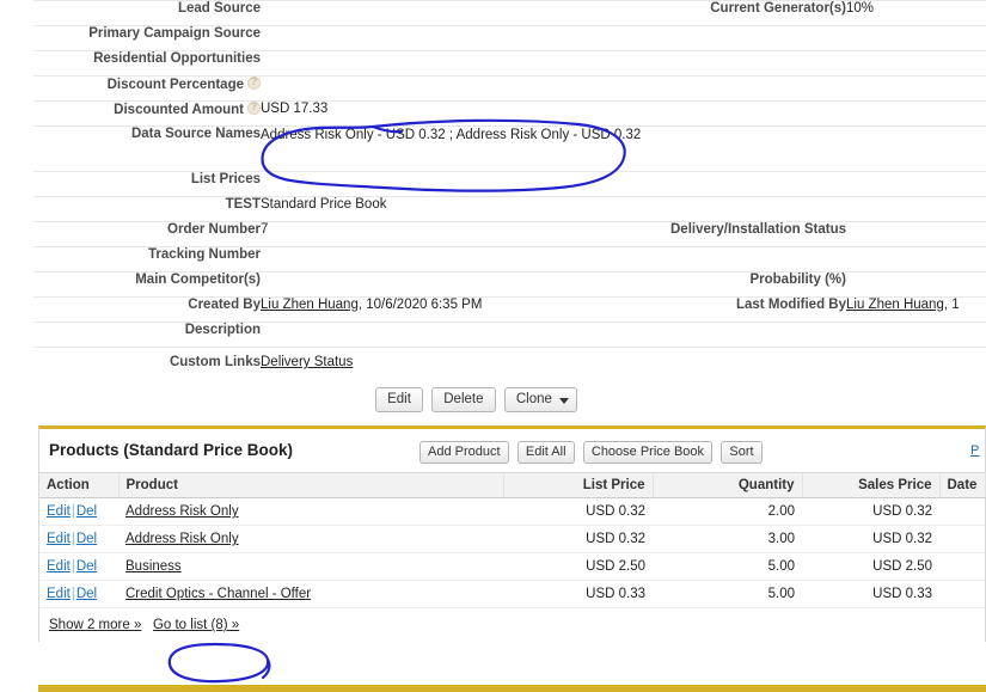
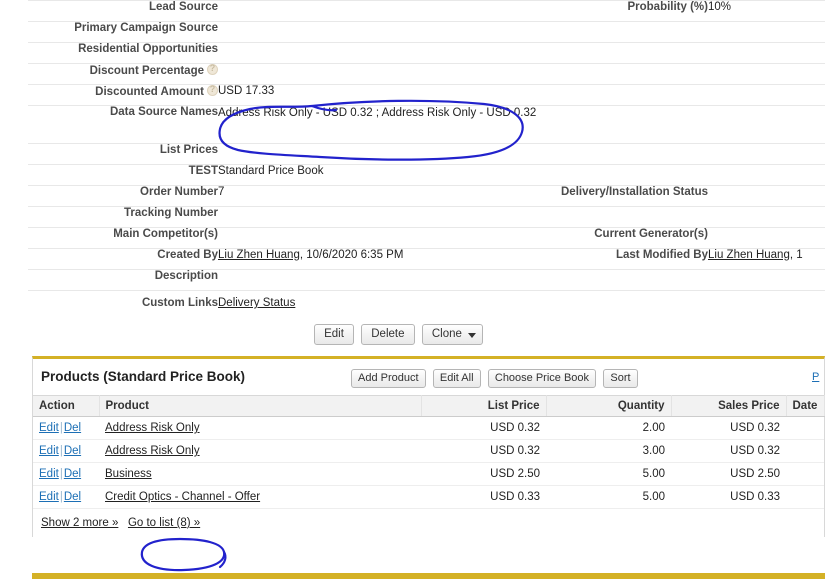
- Lead Source		Current Generator(s)	10%
+ Lead Source		Probability (%)	10%
  Primary Campaign Source
  Residential Opportunities
  Discount Percentage
  Discounted Amount	USD 17.33
  Data Source Names	Adress Risk Only - USD 0.32 ; Address Risk Only - USD 0.32
  List Prices
  TEST	Standard Price Book
  Order Number	7	Delivery/Installation Status
  Tracking Number
- Main Competitor(s)		Probability (%)
+ Main Competitor(s)		Current Generator(s)
  Created By	Liu Zhen Huang, 10/6/2020 6:35 PM	Last Modified By	Liu Zhen Huang, 1
  Description
  Custom Links	Delivery Status
  Edit Delete Clone
  Products (Standard Price Book)
  Add Product Edit All Choose Price Book Sort
  P
  Action	Product	List Price	Quantity	Sales Price	Date
  Edit|Del	Address Risk Only	USD 0.32	2.00	USD 0.32
  Edit|Del	Address Risk Only	USD 0.32	3.00	USD 0.32
  Edit|Del	Business	USD 2.50	5.00	USD 2.50
  Edit|Del	Credit Optics - Channel - Offer	USD 0.33	5.00	USD 0.33
  Show 2 more » Go to list (8) »
